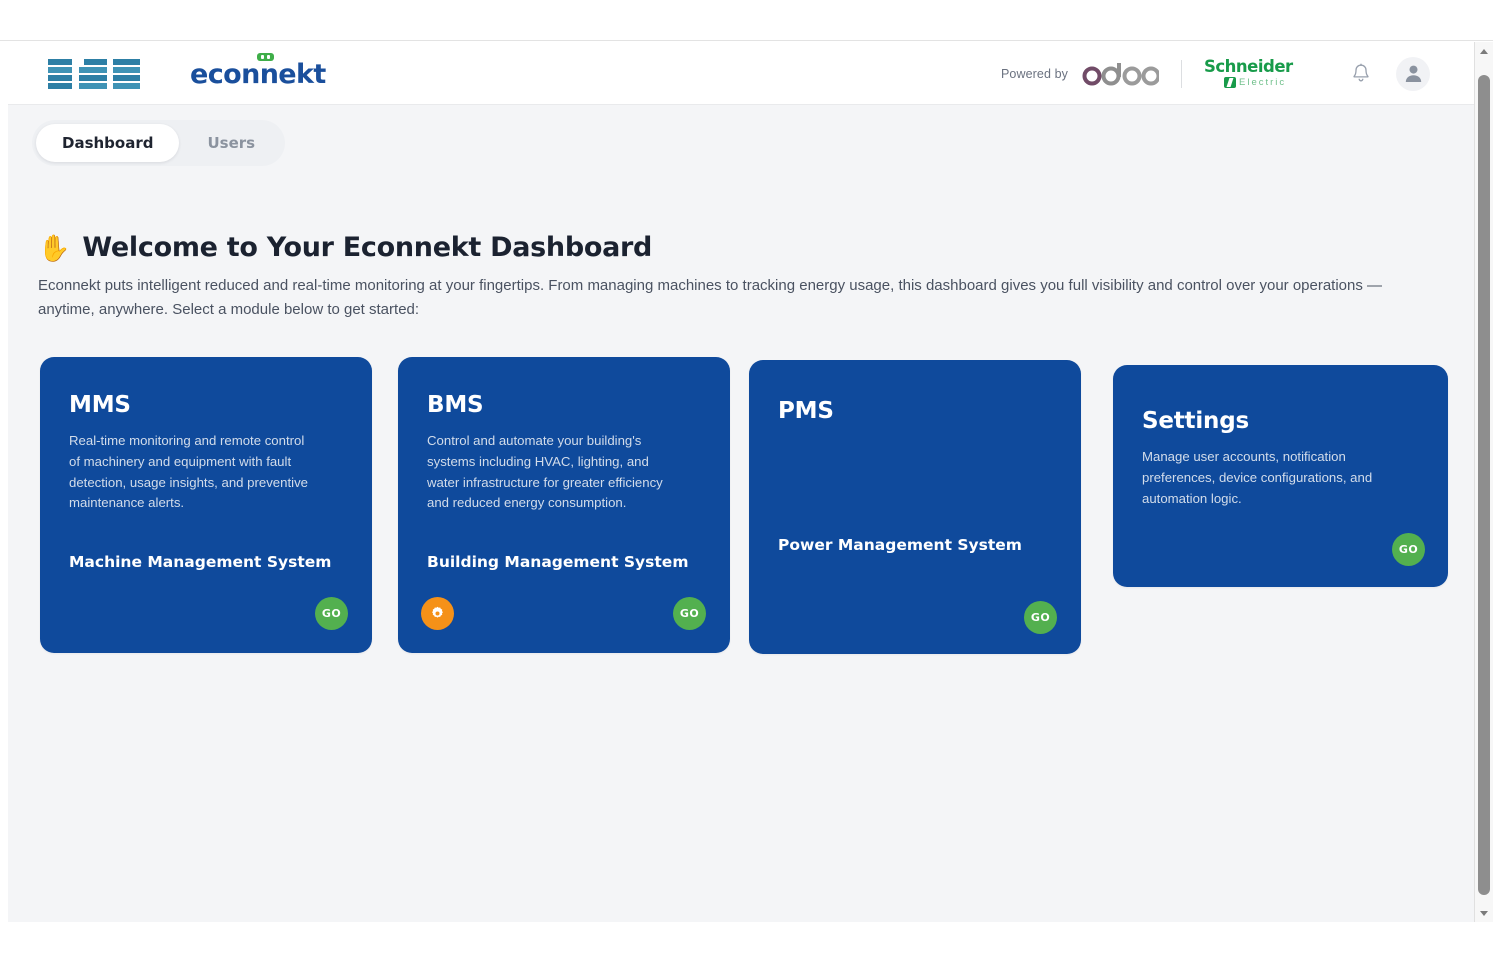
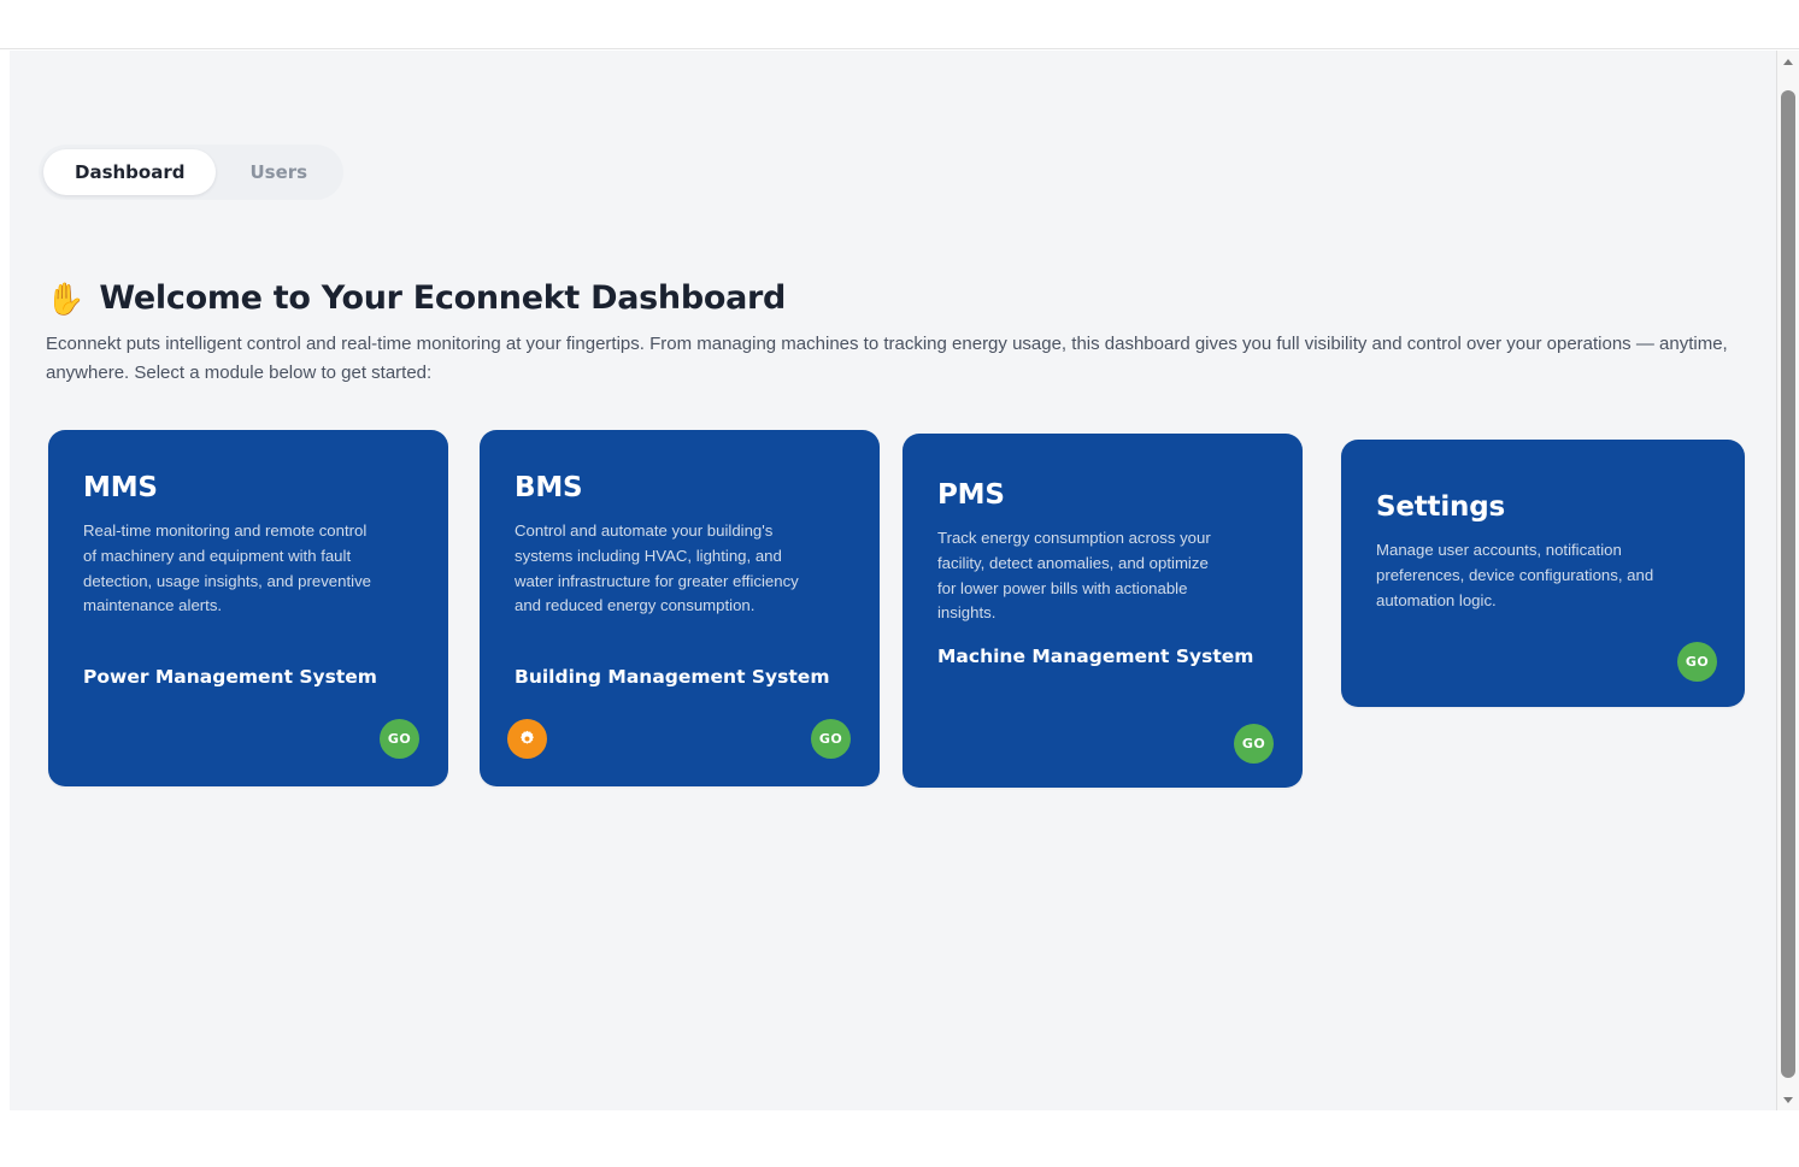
- econnekt
- Powered by
- Schneider
- Electric
  Dashboard
  Users
  ✋
  Welcome to Your Econnekt Dashboard
- Econnekt puts intelligent reduced and real-time monitoring at your fingertips. From managing machines to tracking energy usage, this dashboard gives you full visibility and control over your operations — anytime, anywhere. Select a module below to get started:
+ Econnekt puts intelligent control and real-time monitoring at your fingertips. From managing machines to tracking energy usage, this dashboard gives you full visibility and control over your operations — anytime, anywhere. Select a module below to get started:
  MMS
  Real-time monitoring and remote control of machinery and equipment with fault detection, usage insights, and preventive maintenance alerts.
- Machine Management System
+ Power Management System
  GO
  BMS
  Control and automate your building's systems including HVAC, lighting, and water infrastructure for greater efficiency and reduced energy consumption.
  Building Management System
  GO
  PMS
+ Track energy consumption across your facility, detect anomalies, and optimize for lower power bills with actionable insights.
- Power Management System
+ Machine Management System
  GO
  Settings
  Manage user accounts, notification preferences, device configurations, and automation logic.
  GO
